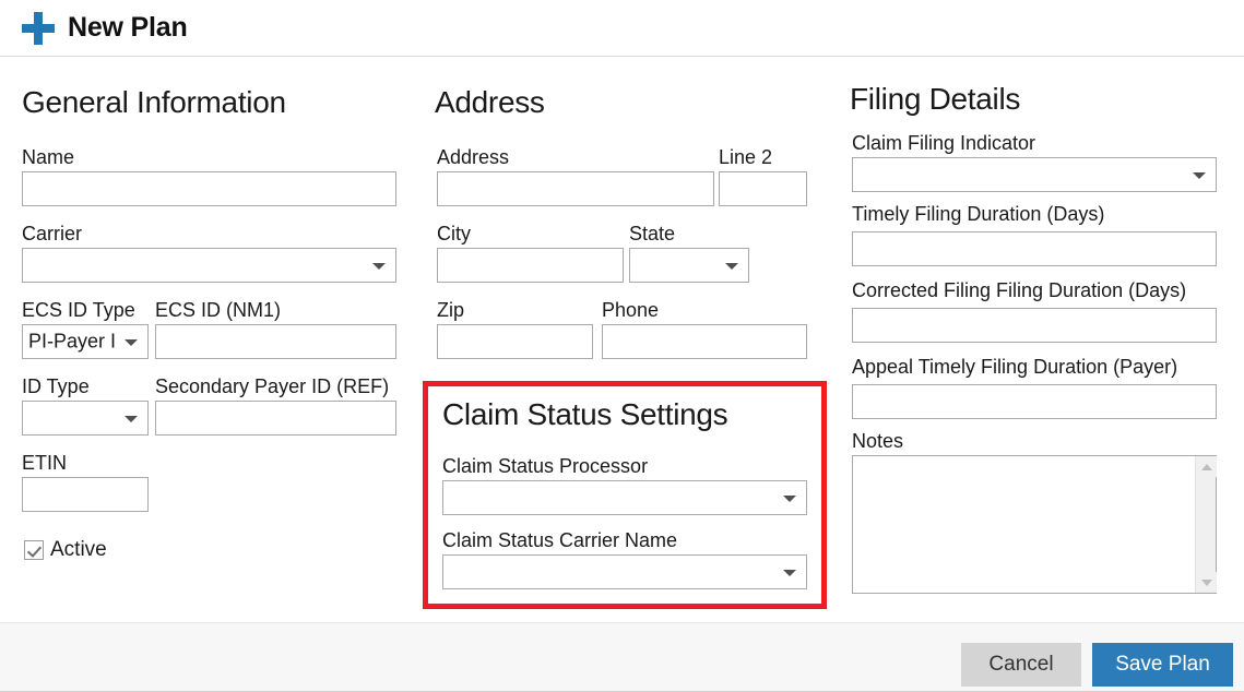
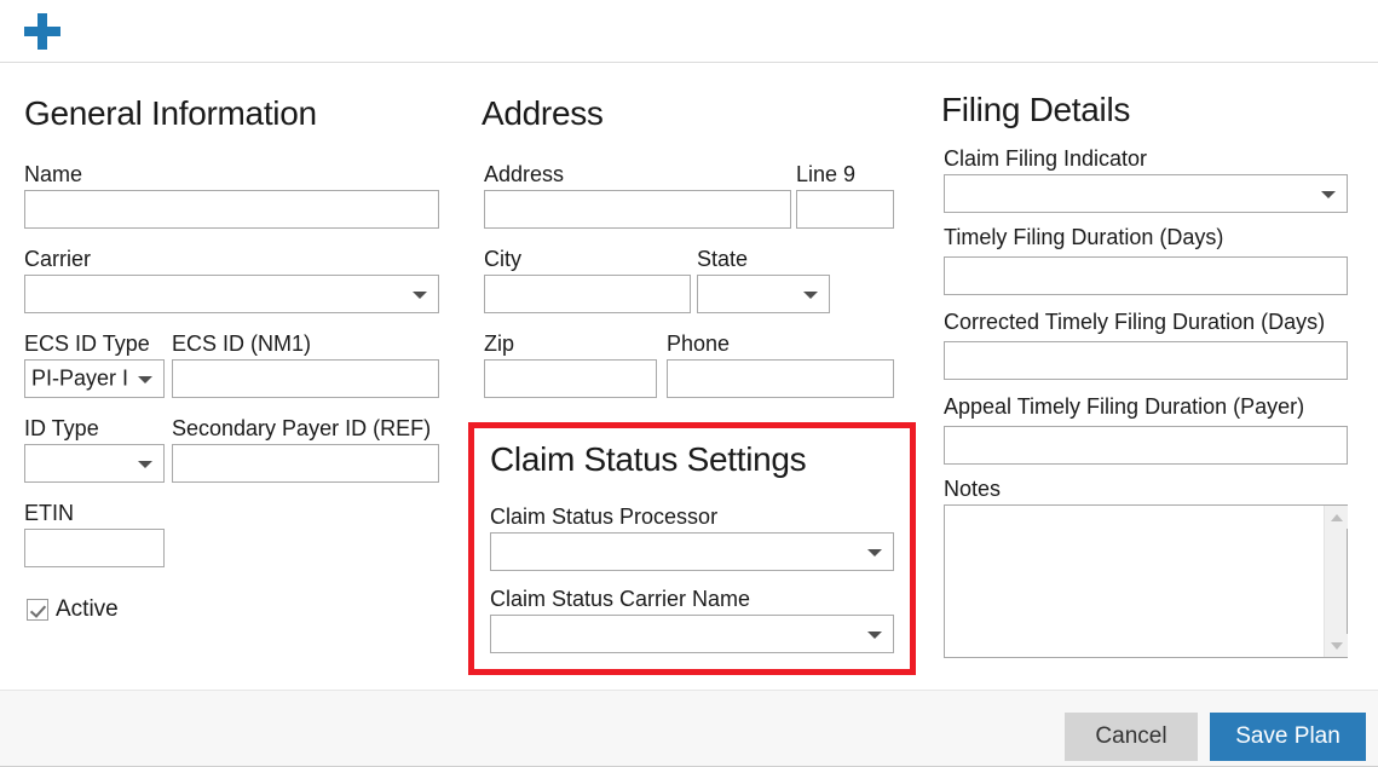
- New Plan
  General Information
  Name
  Carrier
  ECS ID Type
  PI-Payer I
  ECS ID (NM1)
  ID Type
  Secondary Payer ID (REF)
  ETIN
  Active
  Address
  Address
- Line 2
+ Line 9
  City
  State
  Zip
  Phone
  Filing Details
  Claim Filing Indicator
  Timely Filing Duration (Days)
- Corrected Filing Filing Duration (Days)
+ Corrected Timely Filing Duration (Days)
  Appeal Timely Filing Duration (Payer)
  Notes
  Claim Status Settings
  Claim Status Processor
  Claim Status Carrier Name
  Cancel
  Save Plan
